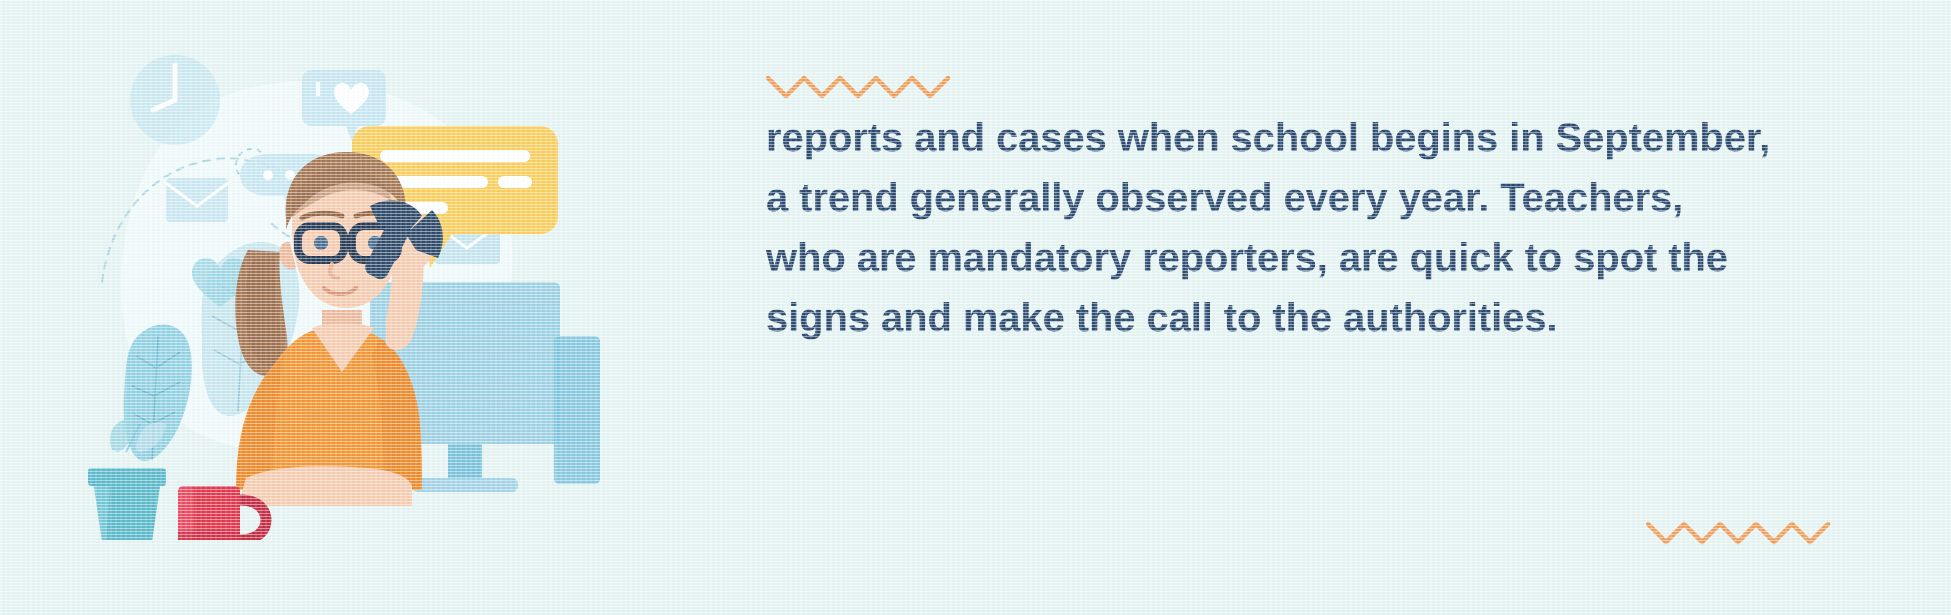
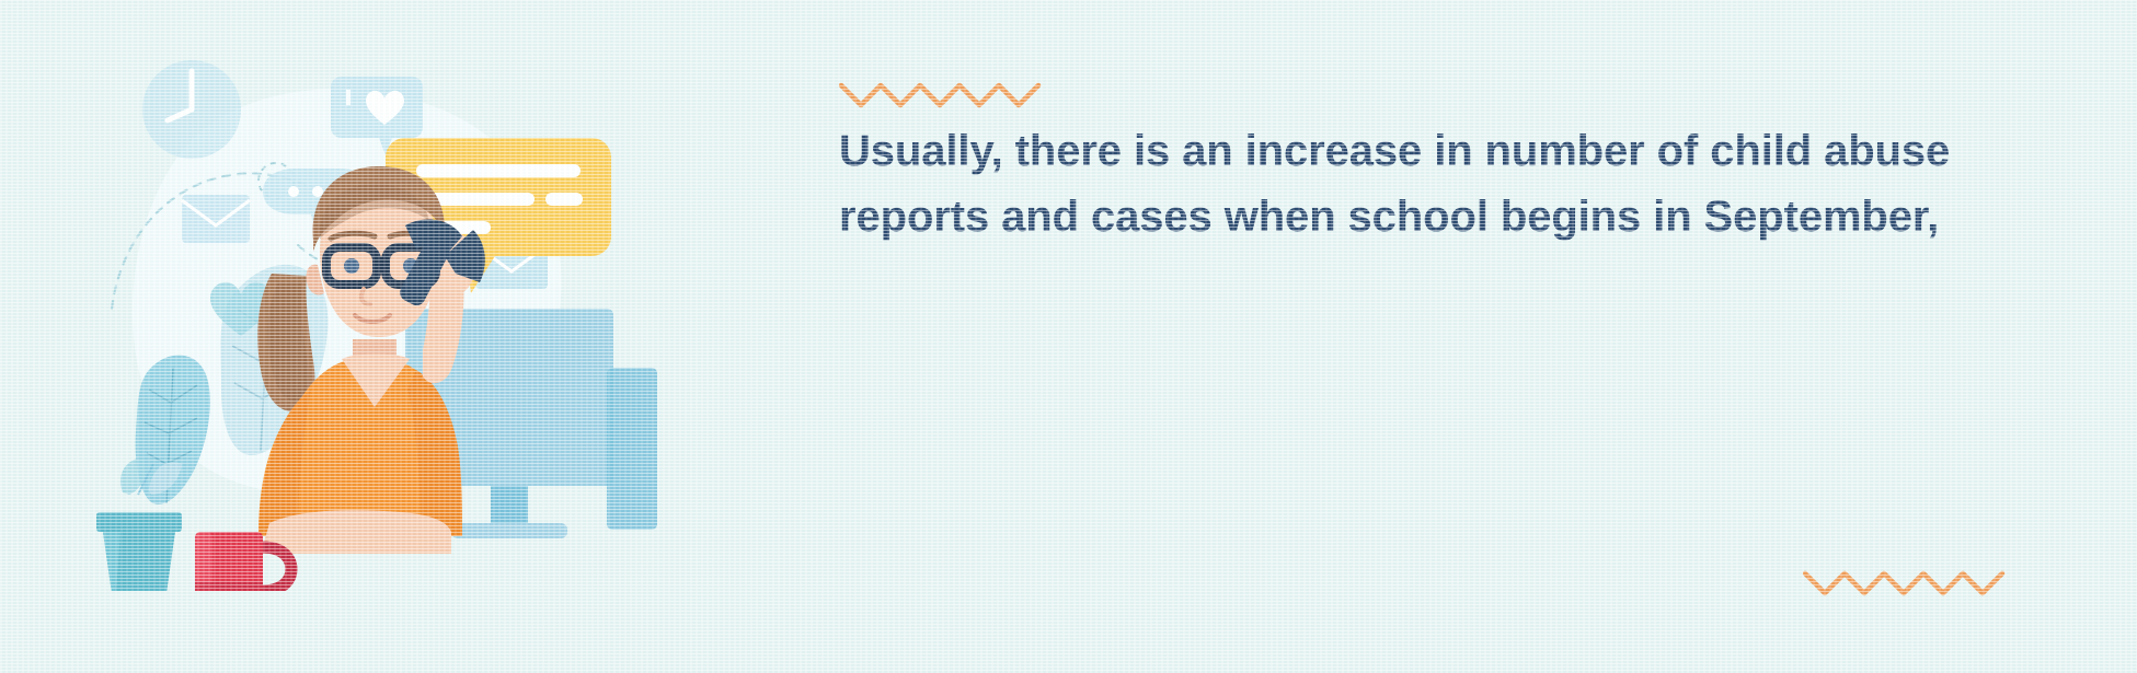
+ Usually, there is an increase in number of child abuse
  reports and cases when school begins in September,
- a trend generally observed every year. Teachers,
- who are mandatory reporters, are quick to spot the
- signs and make the call to the authorities.
